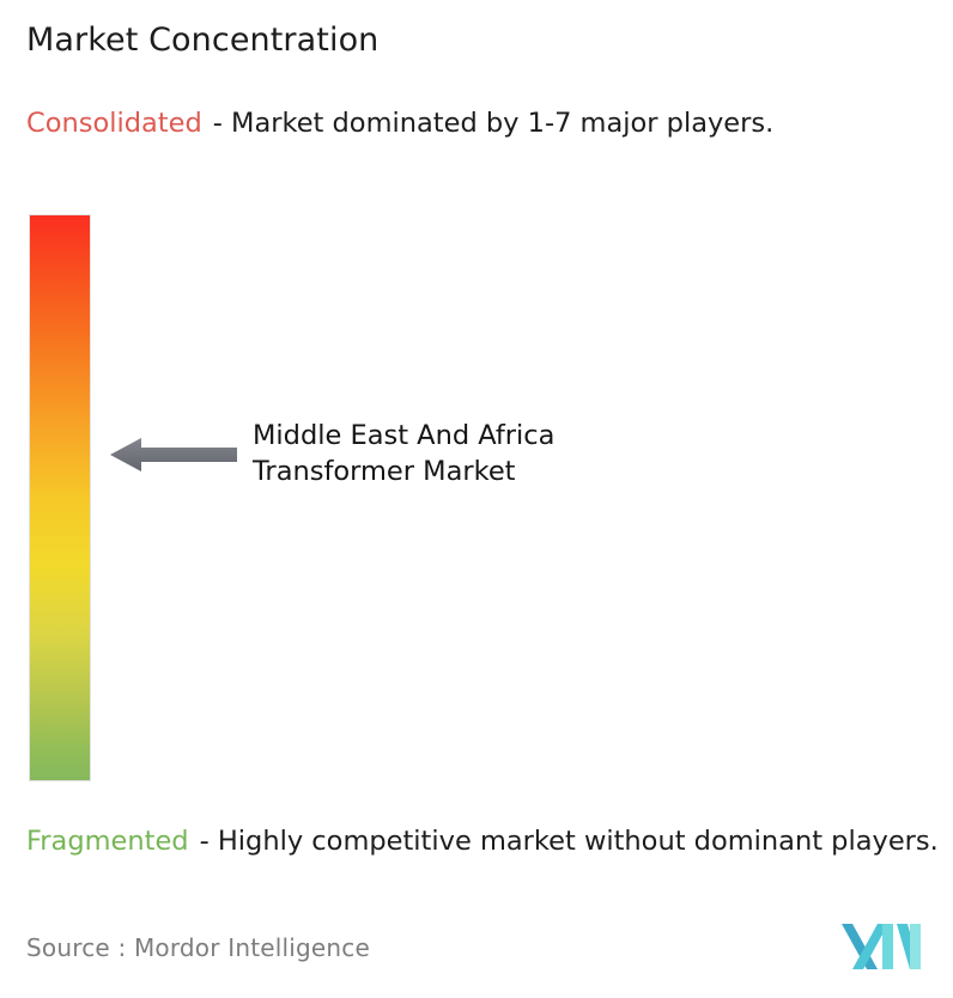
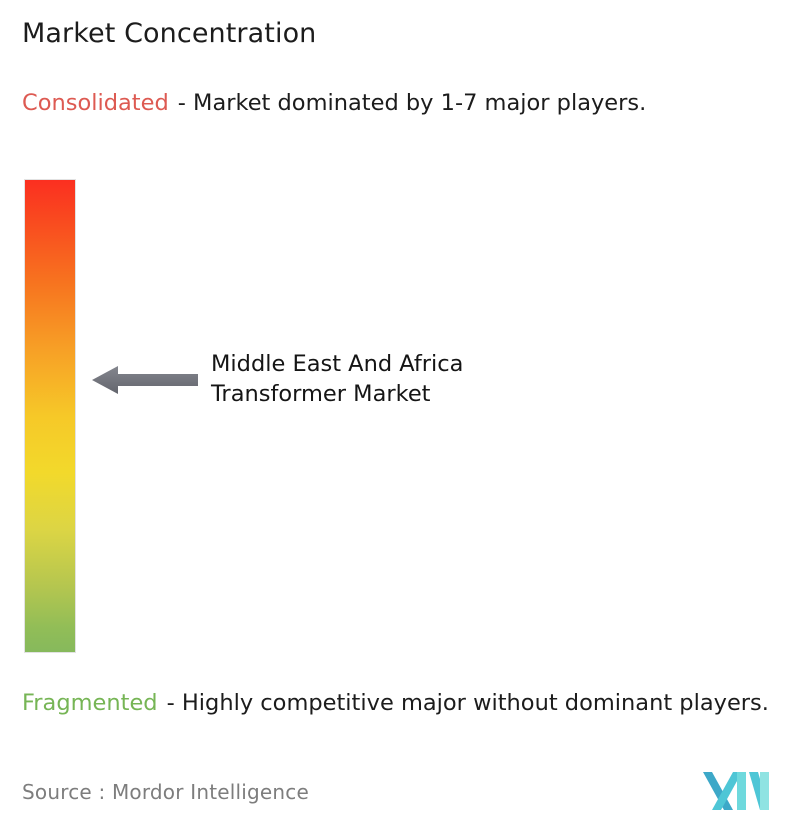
  Market Concentration
  Consolidated - Market dominated by 1-7 major players.
  Middle East And Africa
  Transformer Market
- Fragmented - Highly competitive market without dominant players.
+ Fragmented - Highly competitive major without dominant players.
  Source : Mordor Intelligence
